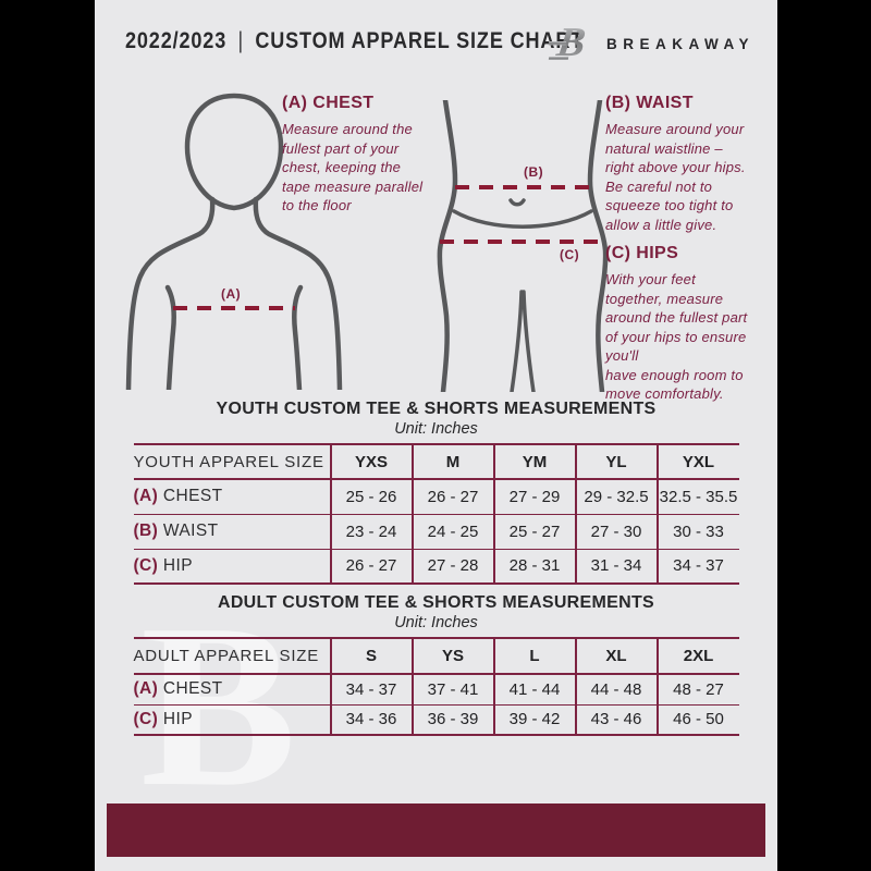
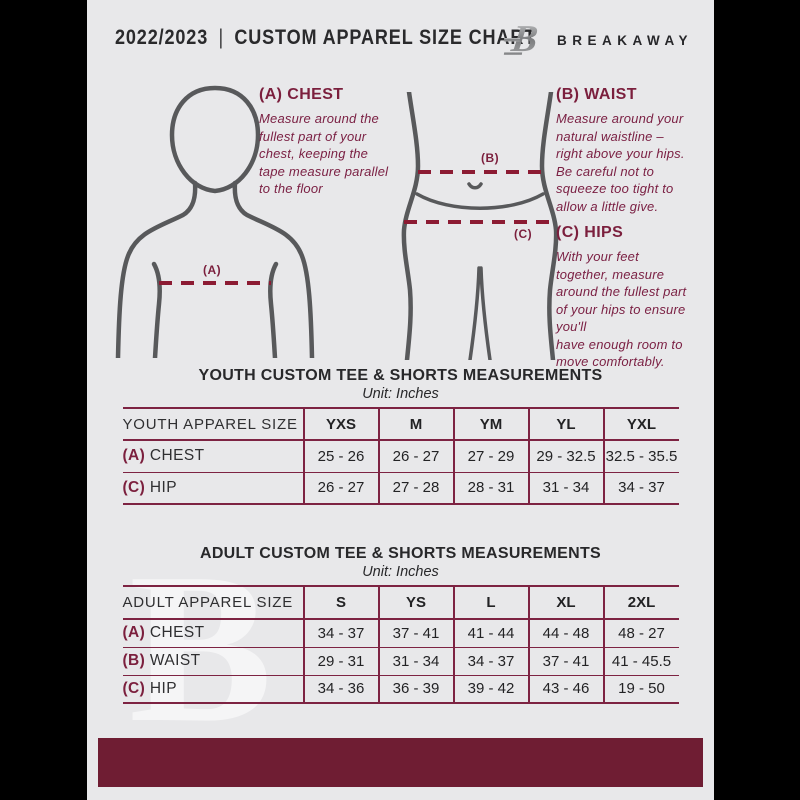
  2022/2023 | CUSTOM APPAREL SIZE CHART
  BREAKAWAY
  B
  (A)
  (B)
  (C)
  (A) CHEST
  Measure around the
  fullest part of your
  chest, keeping the
  tape measure parallel
  to the floor
  (B) WAIST
  Measure around your
  natural waistline –
  right above your hips.
  Be careful not to
  squeeze too tight to
  allow a little give.
  (C) HIPS
  With your feet
  together, measure
  around the fullest part
  of your hips to ensure
  you'll
  have enough room to
  move comfortably.
  YOUTH CUSTOM TEE & SHORTS MEASUREMENTS
  Unit: Inches
  YOUTH APPAREL SIZE	YXS	M	YM	YL	YXL
  (A) CHEST	25 - 26	26 - 27	27 - 29	29 - 32.5	32.5 - 35.5
- (B) WAIST	23 - 24	24 - 25	25 - 27	27 - 30	30 - 33
  (C) HIP	26 - 27	27 - 28	28 - 31	31 - 34	34 - 37
  ADULT CUSTOM TEE & SHORTS MEASUREMENTS
  Unit: Inches
  ADULT APPAREL SIZE	S	YS	L	XL	2XL
  (A) CHEST	34 - 37	37 - 41	41 - 44	44 - 48	48 - 27
+ (B) WAIST	29 - 31	31 - 34	34 - 37	37 - 41	41 - 45.5
- (C) HIP	34 - 36	36 - 39	39 - 42	43 - 46	46 - 50
+ (C) HIP	34 - 36	36 - 39	39 - 42	43 - 46	19 - 50
